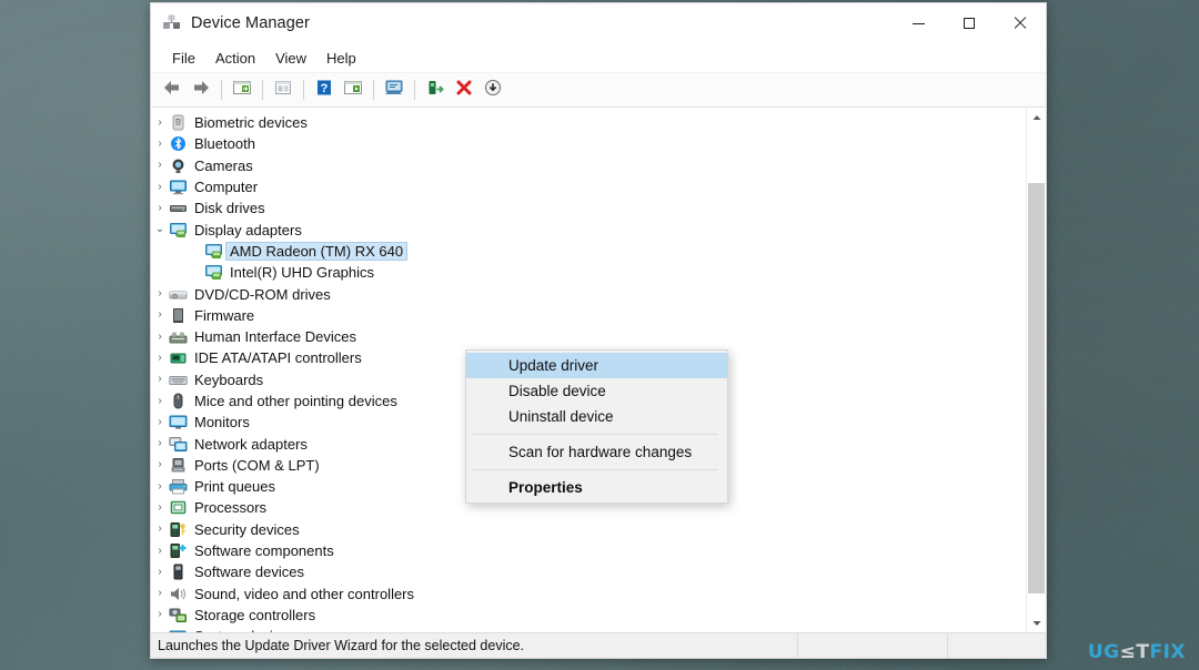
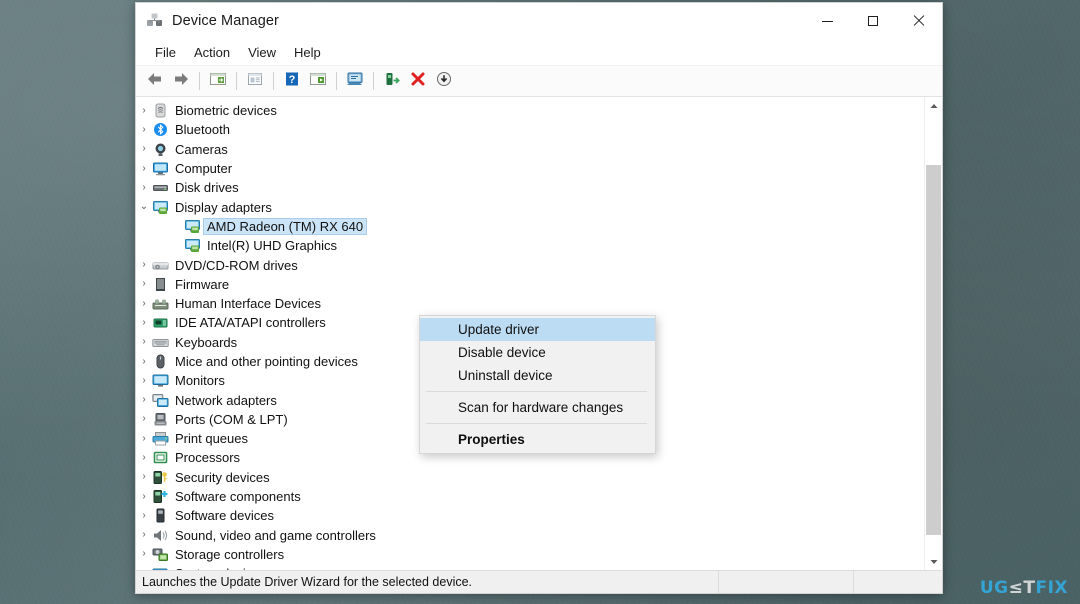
  Device Manager
  File
  Action
  View
  Help
  ?
  ›
  Biometric devices
  ›
  Bluetooth
  ›
  Cameras
  ›
  Computer
  ›
  Disk drives
  ⌄
  Display adapters
  AMD Radeon (TM) RX 640
  Intel(R) UHD Graphics
  ›
  DVD/CD-ROM drives
  ›
  Firmware
  ›
  Human Interface Devices
  ›
  IDE ATA/ATAPI controllers
  ›
  Keyboards
  ›
  Mice and other pointing devices
  ›
  Monitors
  ›
  Network adapters
  ›
  Ports (COM & LPT)
  ›
  Print queues
  ›
  Processors
  ›
  Security devices
  ›
  Software components
  ›
  Software devices
  ›
- Sound, video and other controllers
+ Sound, video and game controllers
  ›
  Storage controllers
  Update driver
  Disable device
  Uninstall device
  Scan for hardware changes
  Properties
  Launches the Update Driver Wizard for the selected device.
  UG≤TFIX
